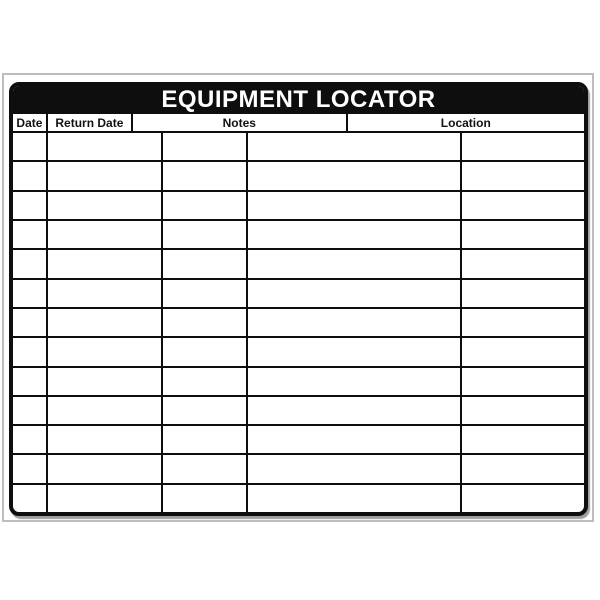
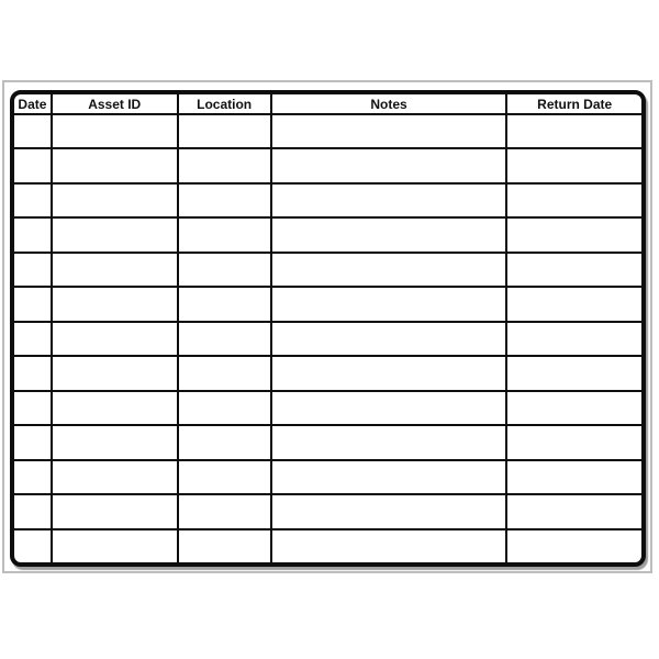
- EQUIPMENT LOCATOR
  Date
+ Asset ID
- Return Date
+ Location
  Notes
- Location
+ Return Date
